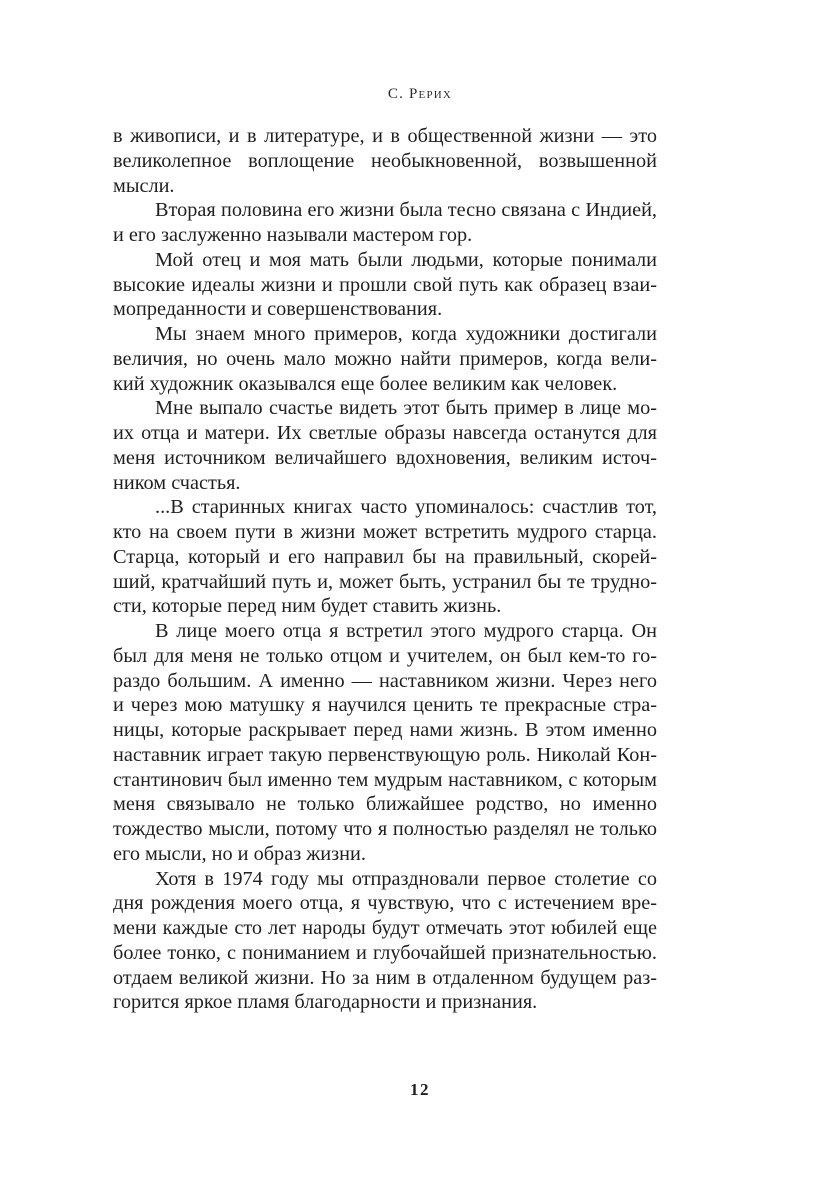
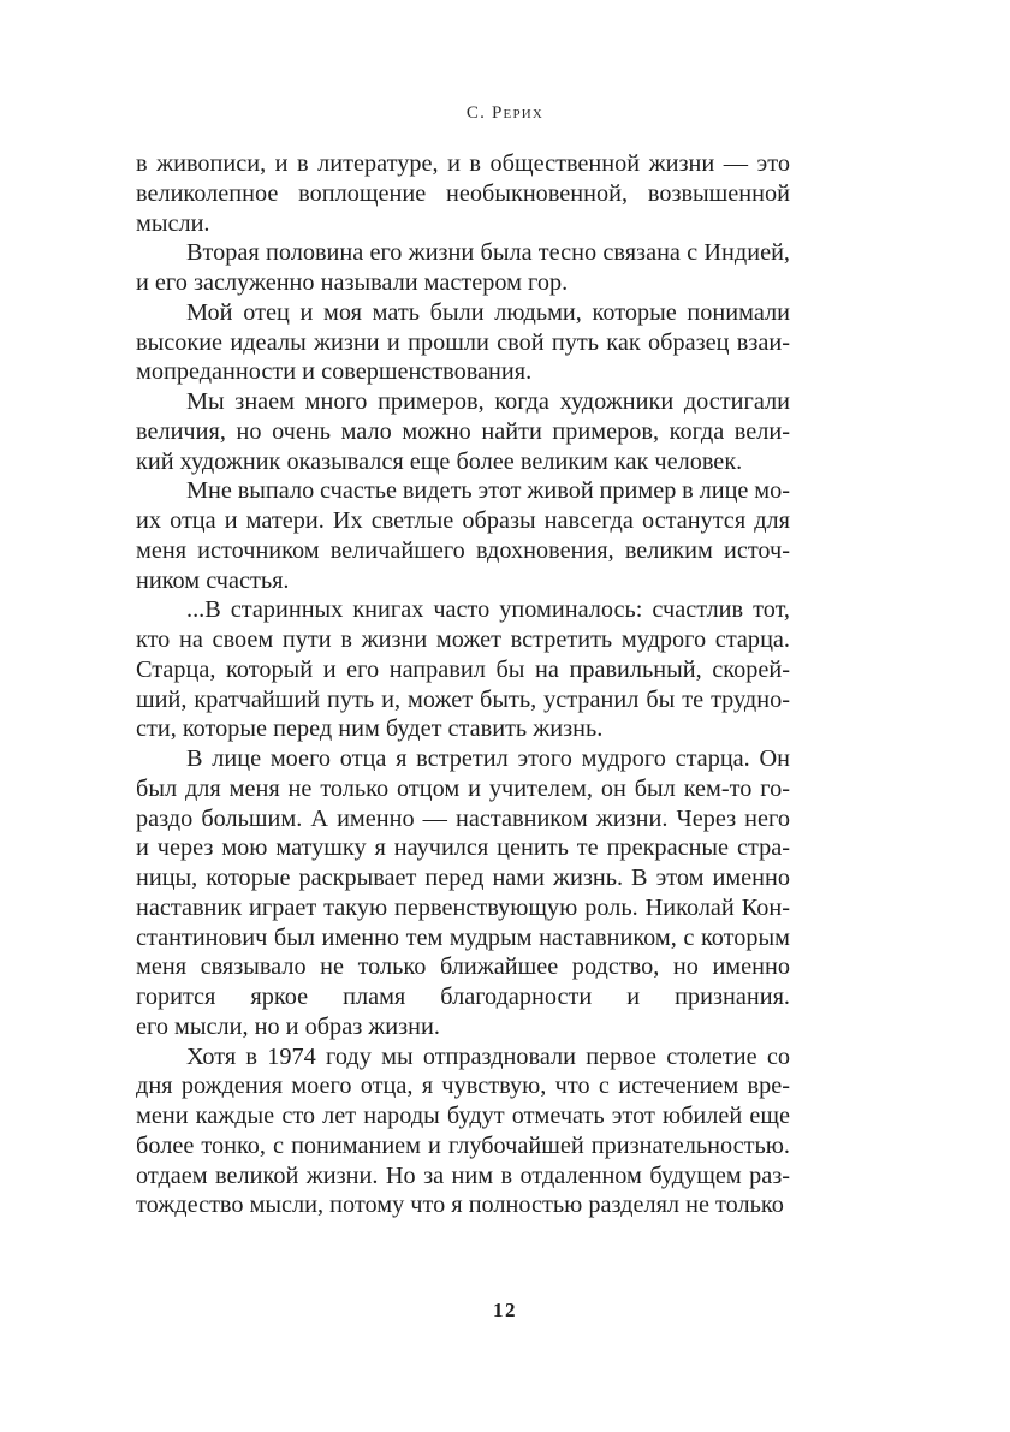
  С. Рерих
  в живописи, и в литературе, и в общественной жизни — это
  великолепное воплощение необыкновенной, возвышенной
  мысли.
  Вторая половина его жизни была тесно связана с Индией,
  и его заслуженно называли мастером гор.
  Мой отец и моя мать были людьми, которые понимали
  высокие идеалы жизни и прошли свой путь как образец взаи-
  мопреданности и совершенствования.
  Мы знаем много примеров, когда художники достигали
  величия, но очень мало можно найти примеров, когда вели-
  кий художник оказывался еще более великим как человек.
- Мне выпало счастье видеть этот быть пример в лице мо-
+ Мне выпало счастье видеть этот живой пример в лице мо-
  их отца и матери. Их светлые образы навсегда останутся для
  меня источником величайшего вдохновения, великим источ-
  ником счастья.
  ...В старинных книгах часто упоминалось: счастлив тот,
  кто на своем пути в жизни может встретить мудрого старца.
  Старца, который и его направил бы на правильный, скорей-
  ший, кратчайший путь и, может быть, устранил бы те трудно-
  сти, которые перед ним будет ставить жизнь.
  В лице моего отца я встретил этого мудрого старца. Он
  был для меня не только отцом и учителем, он был кем-то го-
  раздо большим. А именно — наставником жизни. Через него
  и через мою матушку я научился ценить те прекрасные стра-
  ницы, которые раскрывает перед нами жизнь. В этом именно
  наставник играет такую первенствующую роль. Николай Кон-
  стантинович был именно тем мудрым наставником, с которым
  меня связывало не только ближайшее родство, но именно
- тождество мысли, потому что я полностью разделял не только
+ горится яркое пламя благодарности и признания.
  его мысли, но и образ жизни.
  Хотя в 1974 году мы отпраздновали первое столетие со
  дня рождения моего отца, я чувствую, что с истечением вре-
  мени каждые сто лет народы будут отмечать этот юбилей еще
  более тонко, с пониманием и глубочайшей признательностью.
  отдаем великой жизни. Но за ним в отдаленном будущем раз-
- горится яркое пламя благодарности и признания.
+ тождество мысли, потому что я полностью разделял не только
  12
